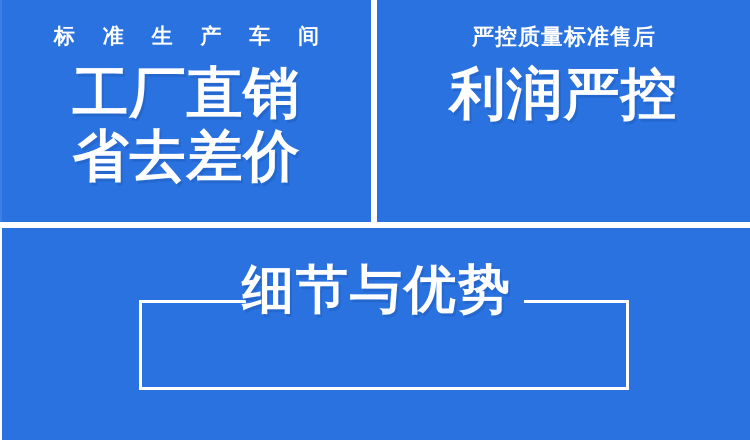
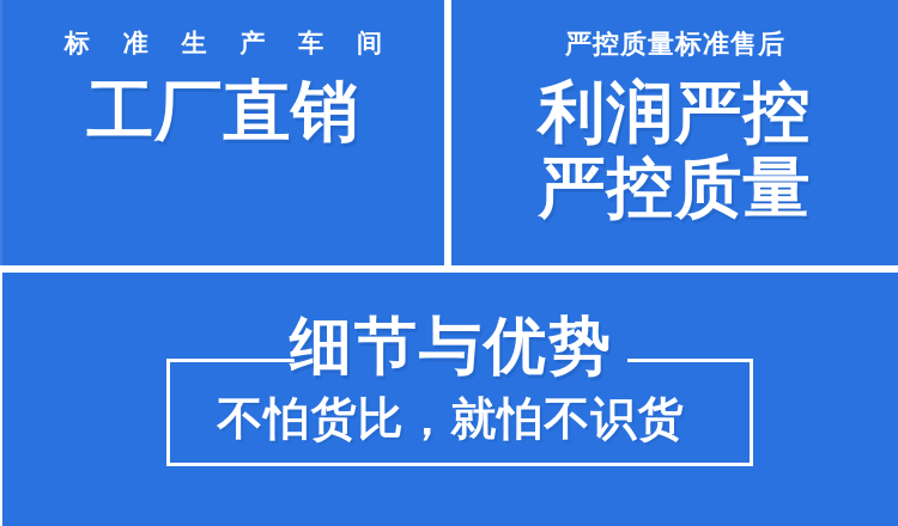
  标 准 生 产 车 间
  工厂直销
- 省去差价
  严控质量标准售后
  利润严控
+ 严控质量
  细节与优势
+ 不怕货比，就怕不识货
